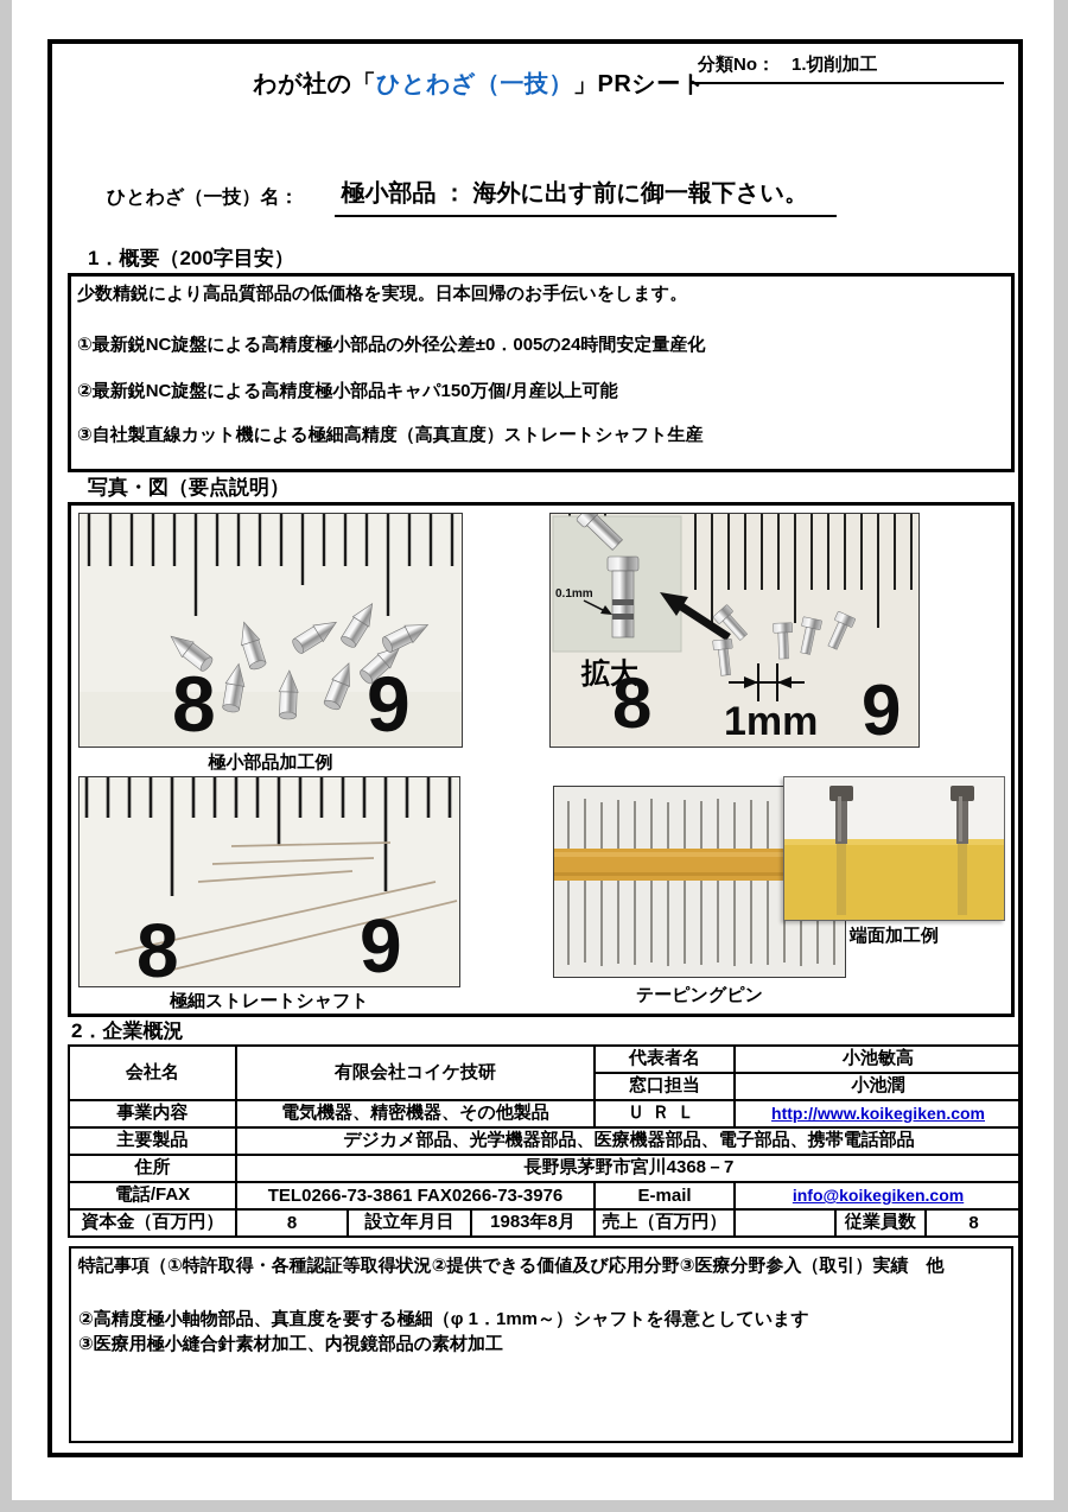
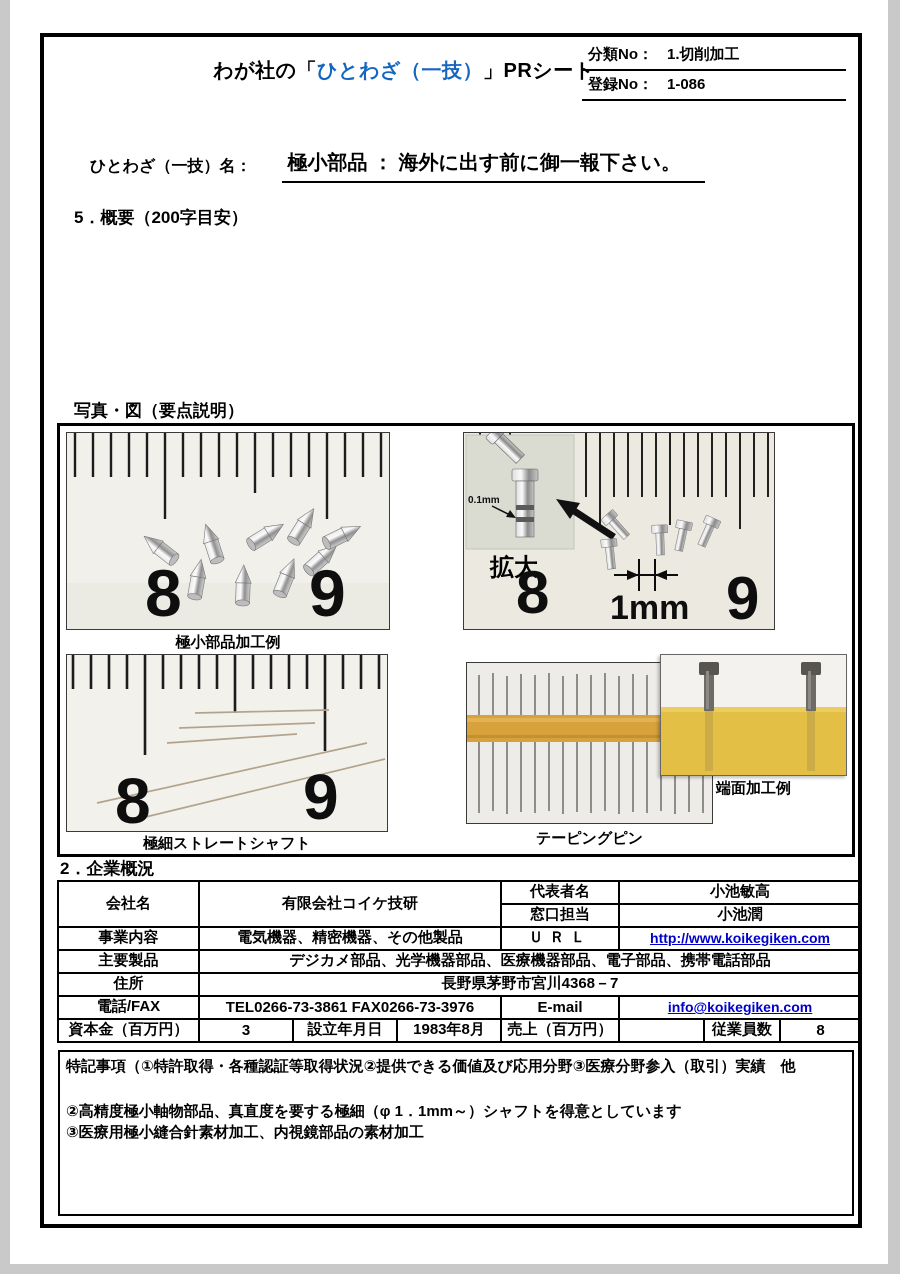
  わが社の「ひとわざ（一技）」PRシート
  分類No：
  1.切削加工
+ 登録No：
+ 1-086
  ひとわざ（一技）名：
  極小部品 ： 海外に出す前に御一報下さい。
- 1．概要（200字目安）
+ 5．概要（200字目安）
- 少数精鋭により高品質部品の低価格を実現。日本回帰のお手伝いをします。
- ①最新鋭NC旋盤による高精度極小部品の外径公差±0．005の24時間安定量産化
- ②最新鋭NC旋盤による高精度極小部品キャパ150万個/月産以上可能
- ③自社製直線カット機による極細高精度（高真直度）ストレートシャフト生産
  写真・図（要点説明）
  8
  9
  極小部品加工例
  0.1mm
  拡大
  1mm
  8
  9
  8
  9
  極細ストレートシャフト
  テーピングピン
  端面加工例
  2．企業概況
  会社名	有限会社コイケ技研	代表者名	小池敏高
  窓口担当	小池潤
  事業内容	電気機器、精密機器、その他製品	ＵＲＬ	http://www.koikegiken.com
  主要製品	デジカメ部品、光学機器部品、医療機器部品、電子部品、携帯電話部品
  住所	長野県茅野市宮川4368－7
  電話/FAX	TEL0266-73-3861 FAX0266-73-3976	E-mail	info@koikegiken.com
- 資本金（百万円）	8	設立年月日	1983年8月	売上（百万円）		従業員数	8
+ 資本金（百万円）	3	設立年月日	1983年8月	売上（百万円）		従業員数	8
  特記事項（①特許取得・各種認証等取得状況②提供できる価値及び応用分野③医療分野参入（取引）実績 他
  ②高精度極小軸物部品、真直度を要する極細（φ 1．1mm～）シャフトを得意としています
  ③医療用極小縫合針素材加工、内視鏡部品の素材加工
